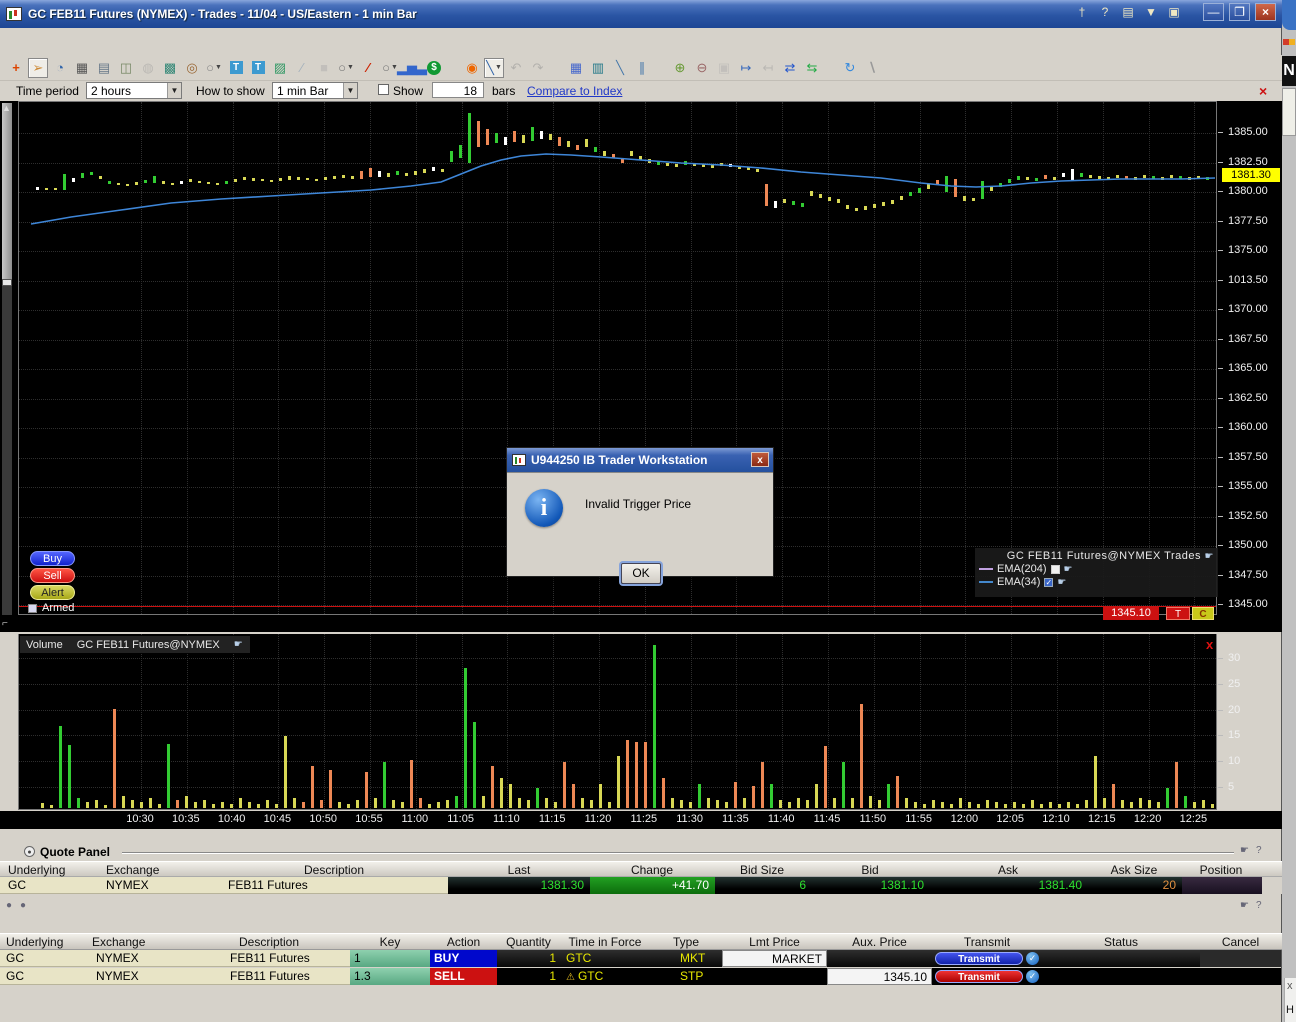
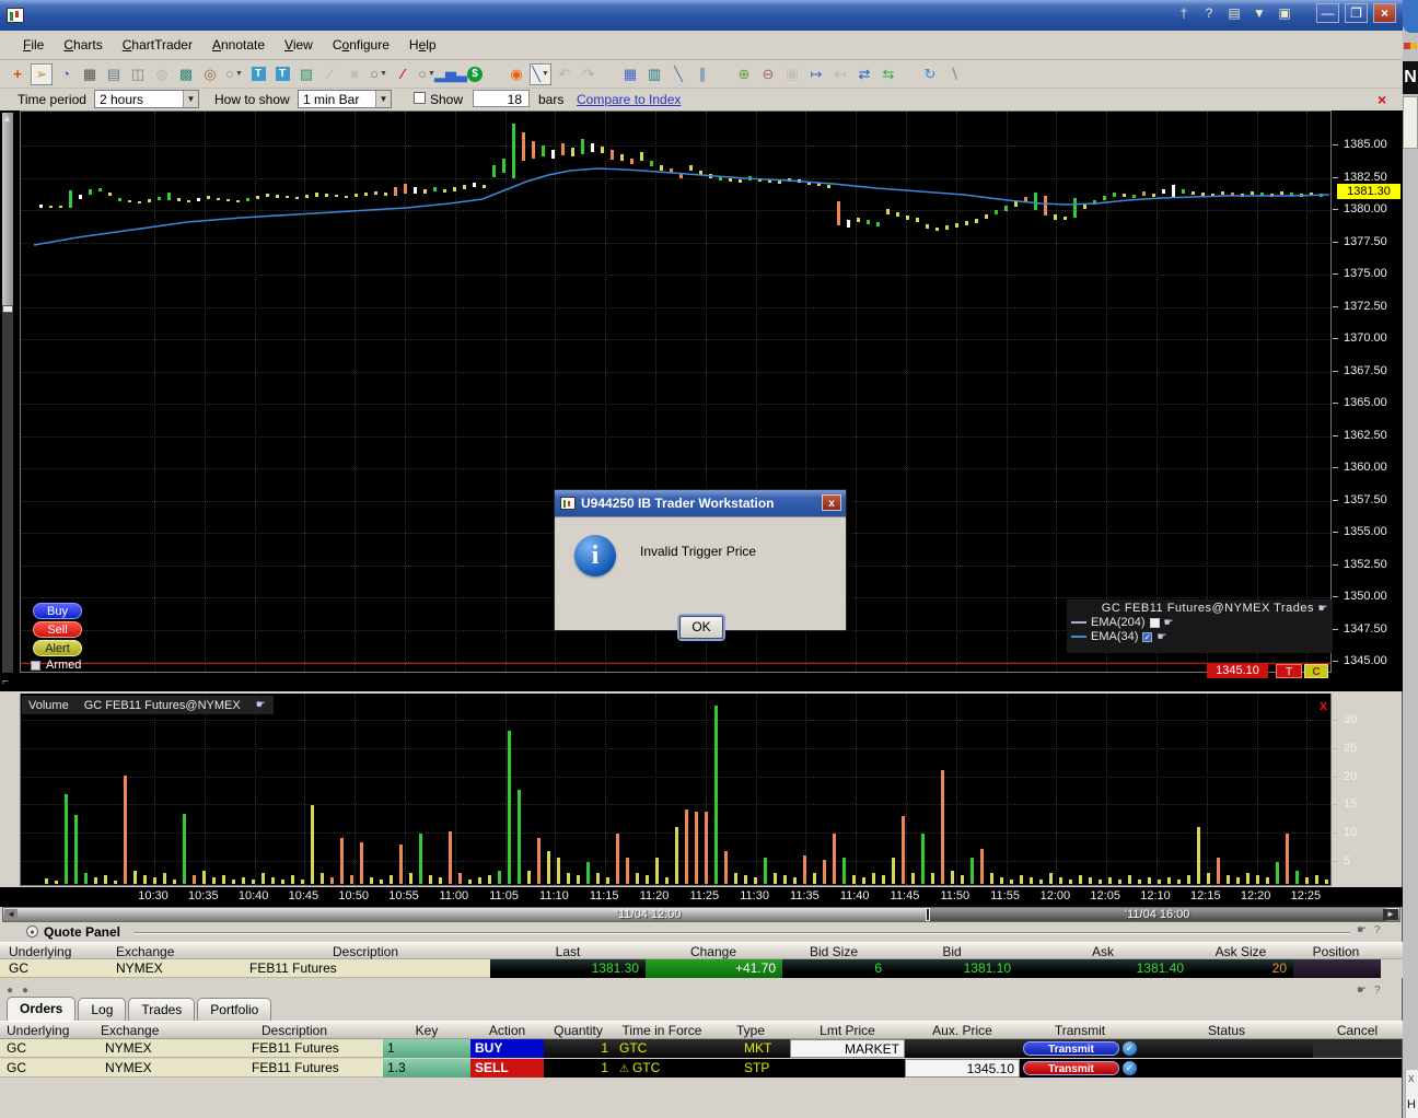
  N
  x
  H
- GC FEB11 Futures (NYMEX) - Trades - 11/04 - US/Eastern - 1 min Bar
  †
  ?
  ▤
  ▼
  ▣
  —
  ❐
  ×
+ File
+ Charts
+ ChartTrader
+ Annotate
+ View
+ Configure
+ Help
  +
  ➢
  ◔
  ▦
  ▤
  ◫
  ◍
  ▩
  ◎
  ○
  T
  T
  ▨
  ∕
  ○
  ∕
  ○
  ▂▅▃
  $
  ◉
  ╲
  ↶
  ↷
  ▦
  ▥
  ╲
  ∥
  ⊕
  ⊖
  ↦
  ↤
  ⇄
  ⇆
  ↻
  ∖
  Time period
  2 hours
  ▼
  How to show
  1 min Bar
  ▼
  Show
  18
  bars
  Compare to Index
  ×
  ▲
  ⌐
  1385.00
  1382.50
  1380.00
  1377.50
  1375.00
- 1013.50
+ 1372.50
  1370.00
  1367.50
  1365.00
  1362.50
  1360.00
  1357.50
  1355.00
  1352.50
  1350.00
  1347.50
  1345.00
  1381.30
  GC FEB11 Futures@NYMEX Trades ☛
  EMA(204)
  ☛
  EMA(34)
  ✓
  ☛
  1345.10
  T
  C
  Buy
  Sell
  Alert
  Armed
  Volume
  GC FEB11 Futures@NYMEX
  ☛
  x
  30
  25
  20
  15
  10
  5
  10:30
  10:35
  10:40
  10:45
  10:50
  10:55
  11:00
  11:05
  11:10
  11:15
  11:20
  11:25
  11:30
  11:35
  11:40
  11:45
  11:50
  11:55
  12:00
  12:05
  12:10
  12:15
  12:20
  12:25
+ '11/04 12:00
+ '11/04 16:00
+ ◄
+ ►
  Quote Panel
  ☛
  ?
  Underlying
  Exchange
  Description
  Last
  Change
  Bid Size
  Bid
  Ask
  Ask Size
  Position
  GC
  NYMEX
  FEB11 Futures
  1381.30
  +41.70
  6
  1381.10
  1381.40
  20
  ●
  ●
  ☛
  ?
+ Orders
+ Log
+ Trades
+ Portfolio
  Underlying
  Exchange
  Description
  Key
  Action
  Quantity
  Time in Force
  Type
  Lmt Price
  Aux. Price
  Transmit
  Status
  Cancel
  GC
  NYMEX
  FEB11 Futures
  1
  BUY
  1
  GTC
  MKT
  MARKET
  Transmit
  ✓
  GC
  NYMEX
  FEB11 Futures
  1.3
  SELL
  1
  ⚠ GTC
  STP
  1345.10
  Transmit
  ✓
  U944250 IB Trader Workstation
  x
  i
  Invalid Trigger Price
  OK
